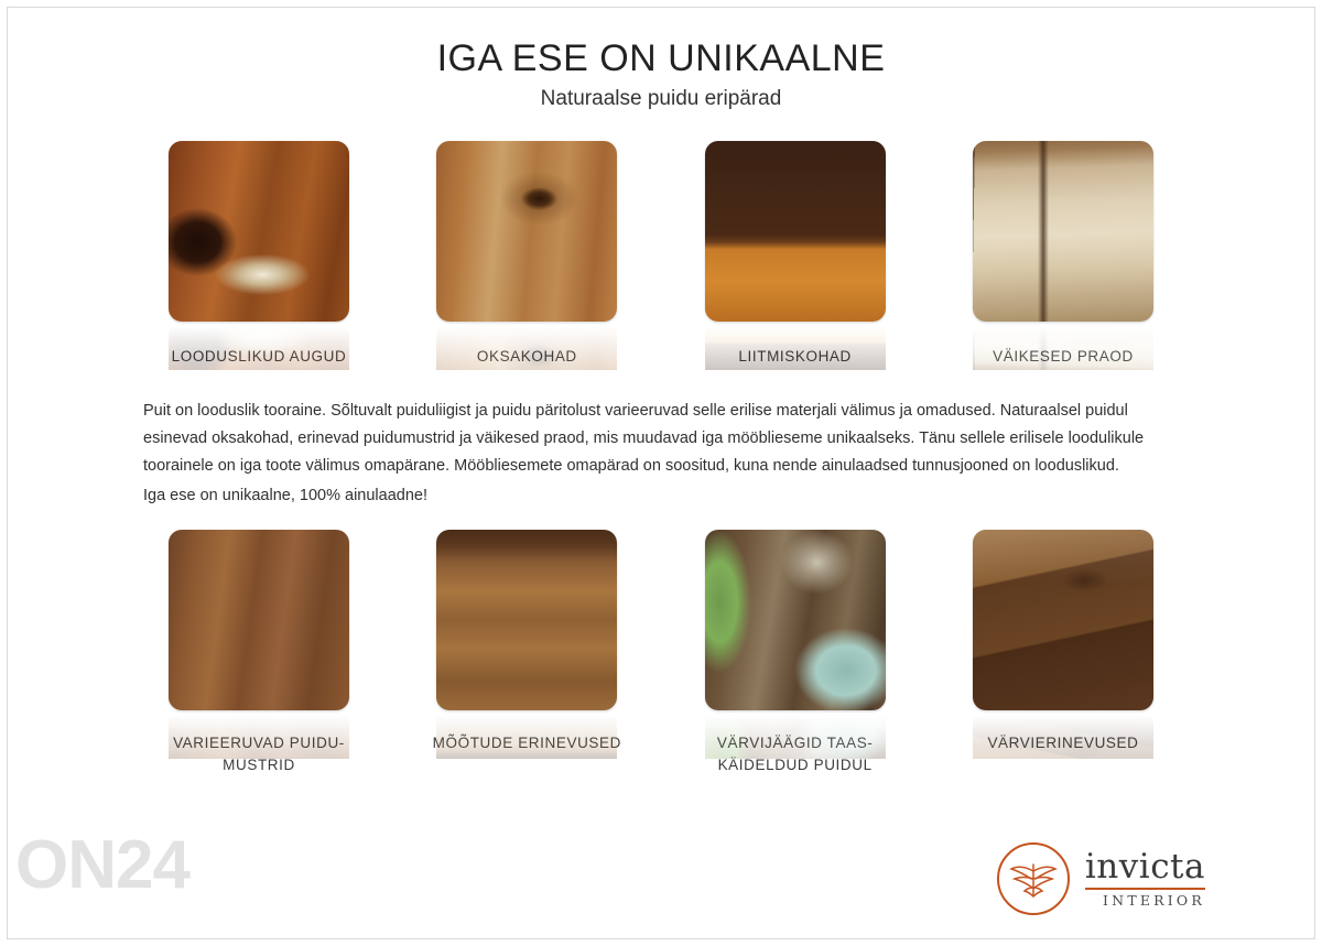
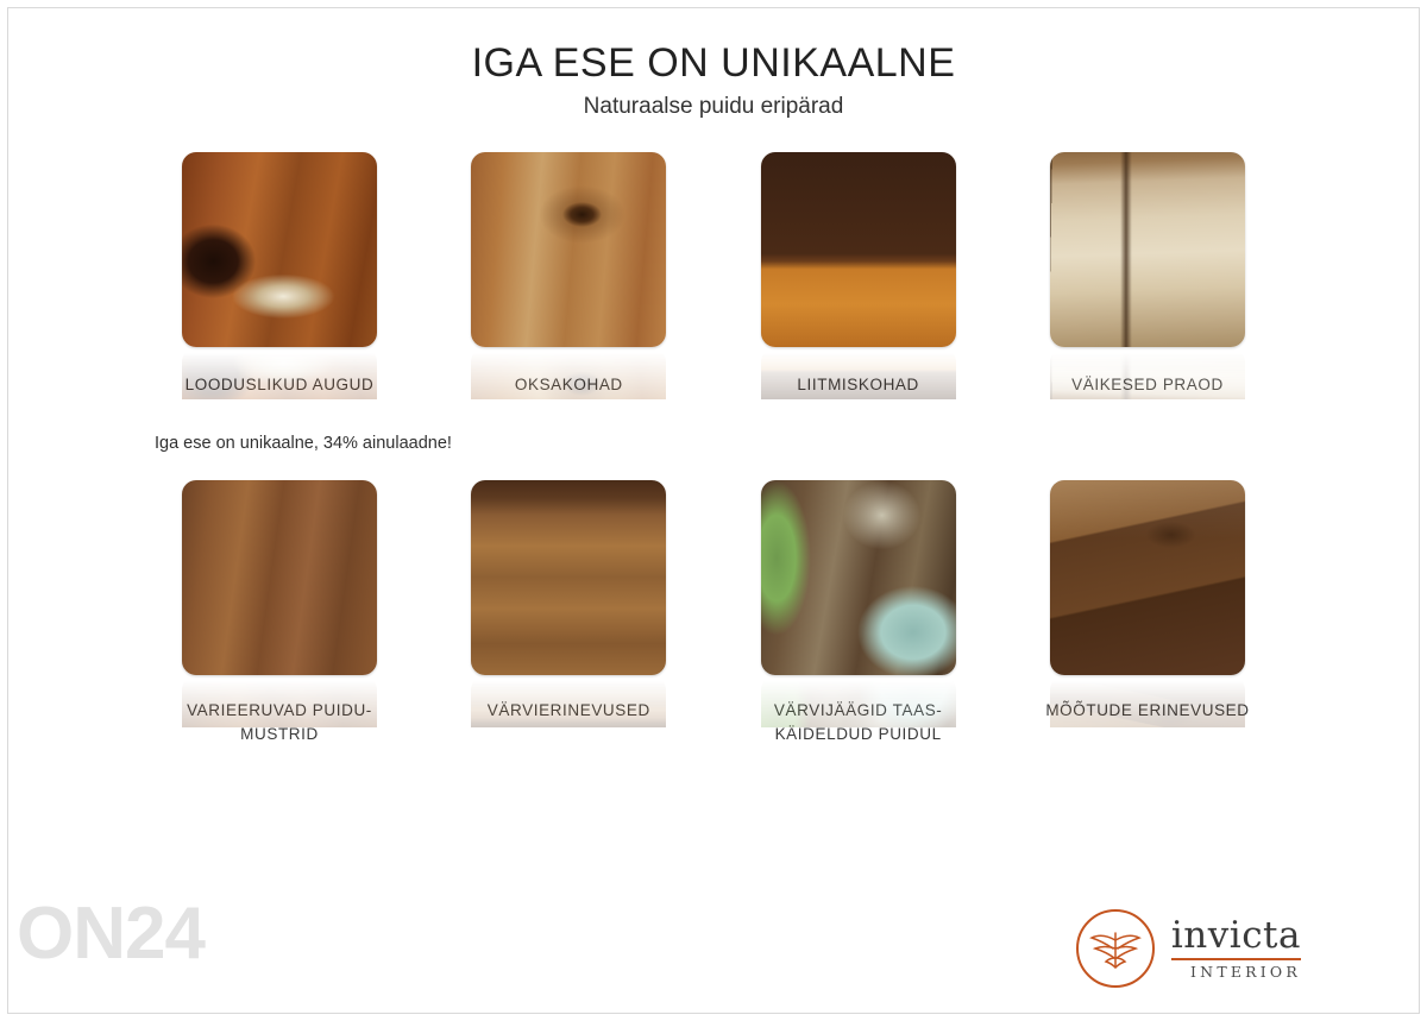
  IGA ESE ON UNIKAALNE
  Naturaalse puidu eripärad
  LOODUSLIKUD AUGUD
  OKSAKOHAD
  LIITMISKOHAD
  VÄIKESED PRAOD
- Puit on looduslik tooraine. Sõltuvalt puiduliigist ja puidu päritolust varieeruvad selle erilise materjali välimus ja omadused. Naturaalsel puidul esinevad oksakohad, erinevad puidumustrid ja väikesed praod, mis muudavad iga mööbliesemе unikaalseks. Tänu sellele erilisele loodulikule toorainele on iga toote välimus omapärane. Mööbliesemete omapärad on soositud, kuna nende ainulaadsed tunnusjooned on looduslikud.
- Iga ese on unikaalne, 100% ainulaadne!
+ Iga ese on unikaalne, 34% ainulaadne!
  VARIEERUVAD PUIDU-
  MUSTRID
- MÕÕTUDE ERINEVUSED
+ VÄRVIERINEVUSED
  VÄRVIJÄÄGID TAAS-
  KÄIDELDUD PUIDUL
- VÄRVIERINEVUSED
+ MÕÕTUDE ERINEVUSED
  ON24
  invicta
  INTERIOR
